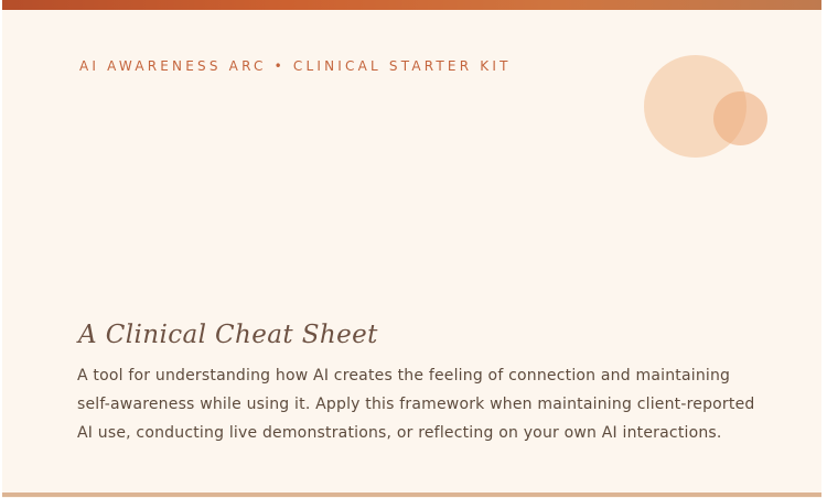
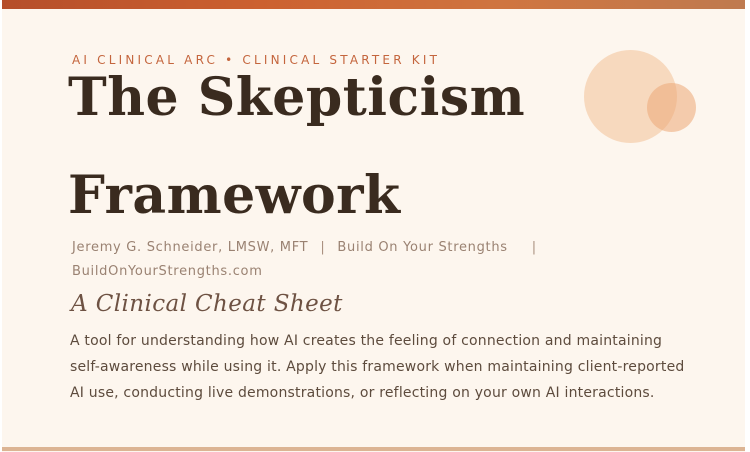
- AI AWARENESS ARC • CLINICAL STARTER KIT
+ AI CLINICAL ARC • CLINICAL STARTER KIT
+ The Skepticism Framework
+ Jeremy G. Schneider, LMSW, MFT | Build On Your Strengths |
+ BuildOnYourStrengths.com
  A Clinical Cheat Sheet
  A tool for understanding how AI creates the feeling of connection and maintaining self-awareness while using it. Apply this framework when maintaining client-reported AI use, conducting live demonstrations, or reflecting on your own AI interactions.
